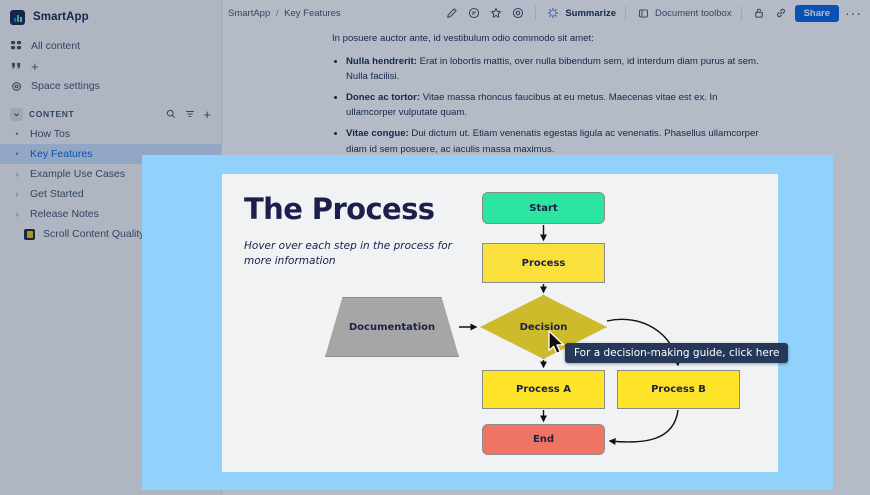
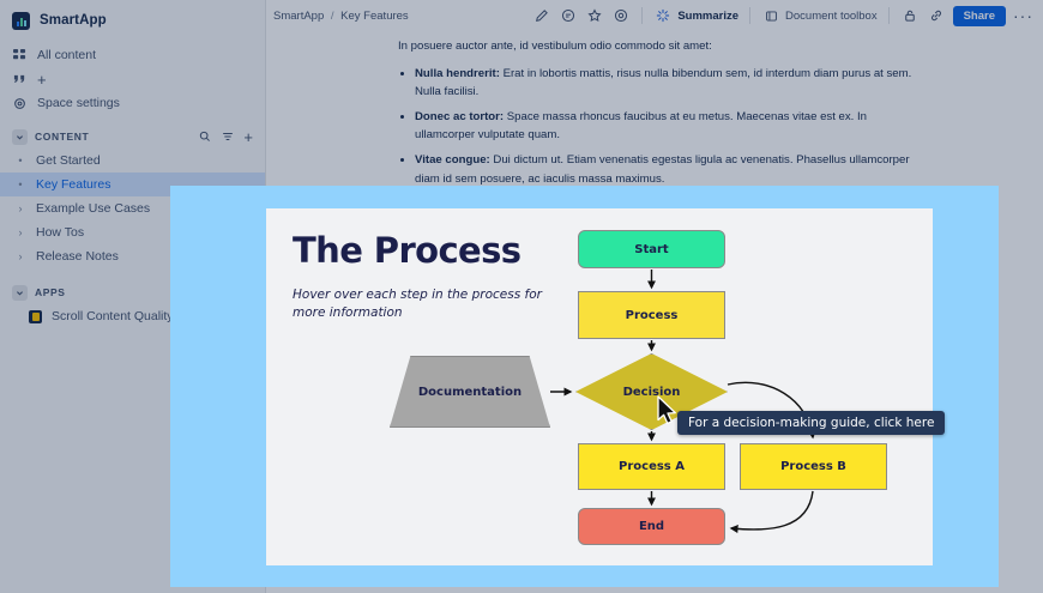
  SmartApp
  All content
  +
  Space settings
  CONTENT
  +
  •
- How Tos
+ Get Started
  •
  Key Features
  ›
  Example Use Cases
  ›
- Get Started
+ How Tos
  ›
  Release Notes
+ APPS
  Scroll Content Qualit
  SmartApp / Key Features
  Summarize
  Document toolbox
  Share
  ···
  In posuere auctor ante, id vestibulum odio commodo sit amet:
- Nulla hendrerit: Erat in lobortis mattis, over nulla bibendum sem, id interdum diam purus at sem. Nulla facilisi.
+ Nulla hendrerit: Erat in lobortis mattis, risus nulla bibendum sem, id interdum diam purus at sem. Nulla facilisi.
- Donec ac tortor: Vitae massa rhoncus faucibus at eu metus. Maecenas vitae est ex. In ullamcorper vulputate quam.
+ Donec ac tortor: Space massa rhoncus faucibus at eu metus. Maecenas vitae est ex. In ullamcorper vulputate quam.
  Vitae congue: Dui dictum ut. Etiam venenatis egestas ligula ac venenatis. Phasellus ullamcorper diam id sem posuere, ac iaculis massa maximus.
  The Process
  Hover over each step in the process for more information
  Start
  Process
  Decision
  Documentation
  Process A
  Process B
  End
  For a decision-making guide, click here
